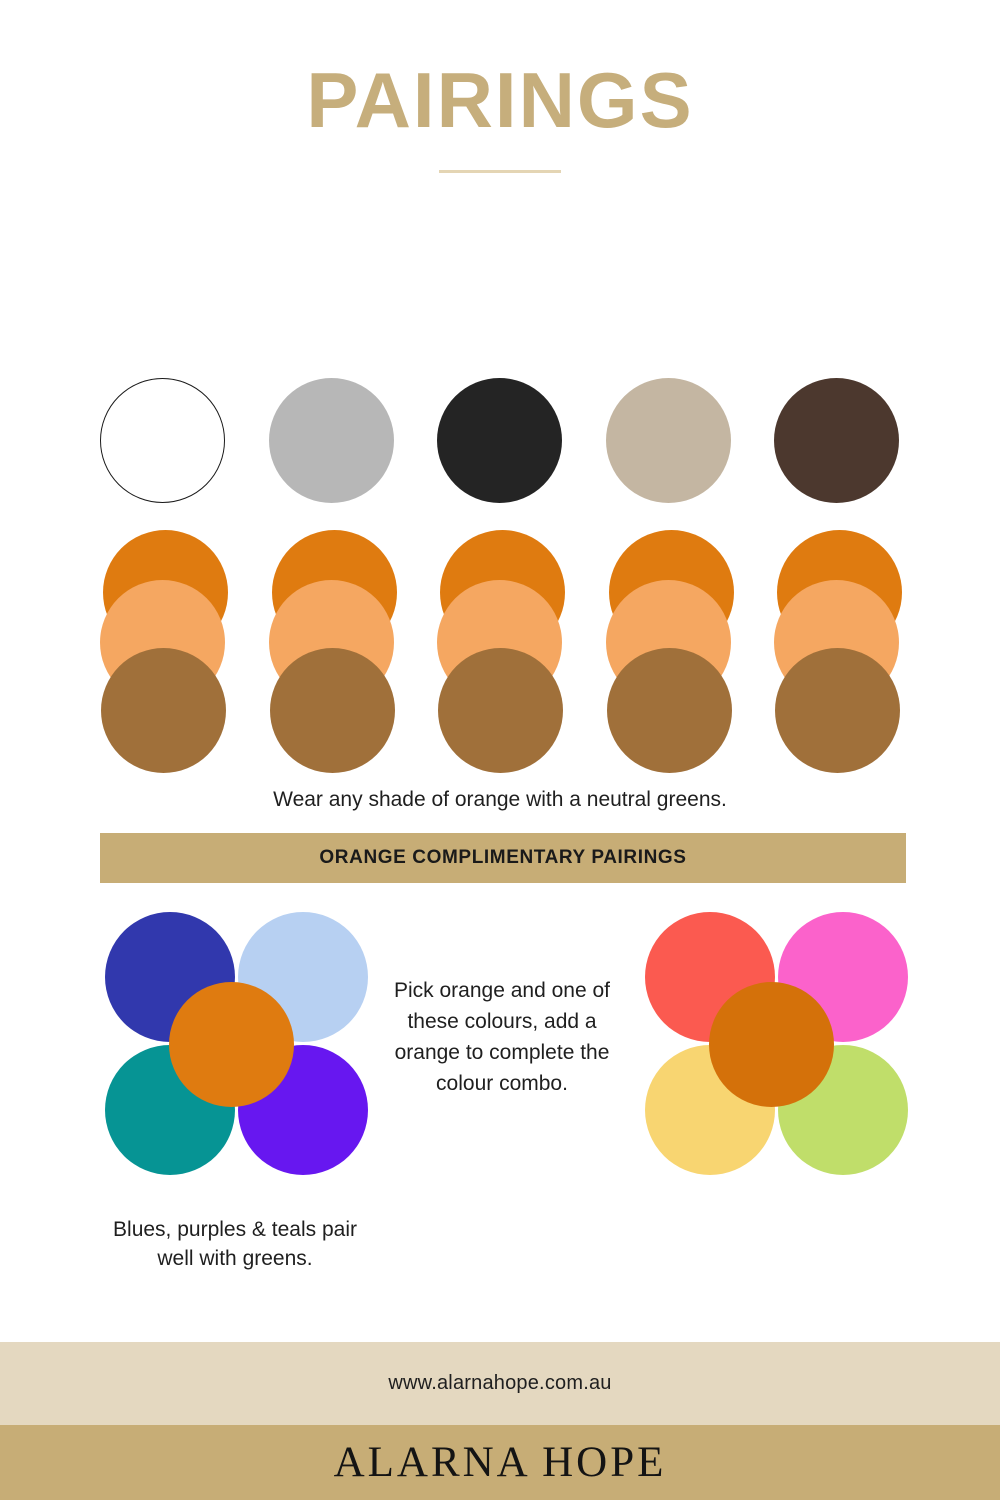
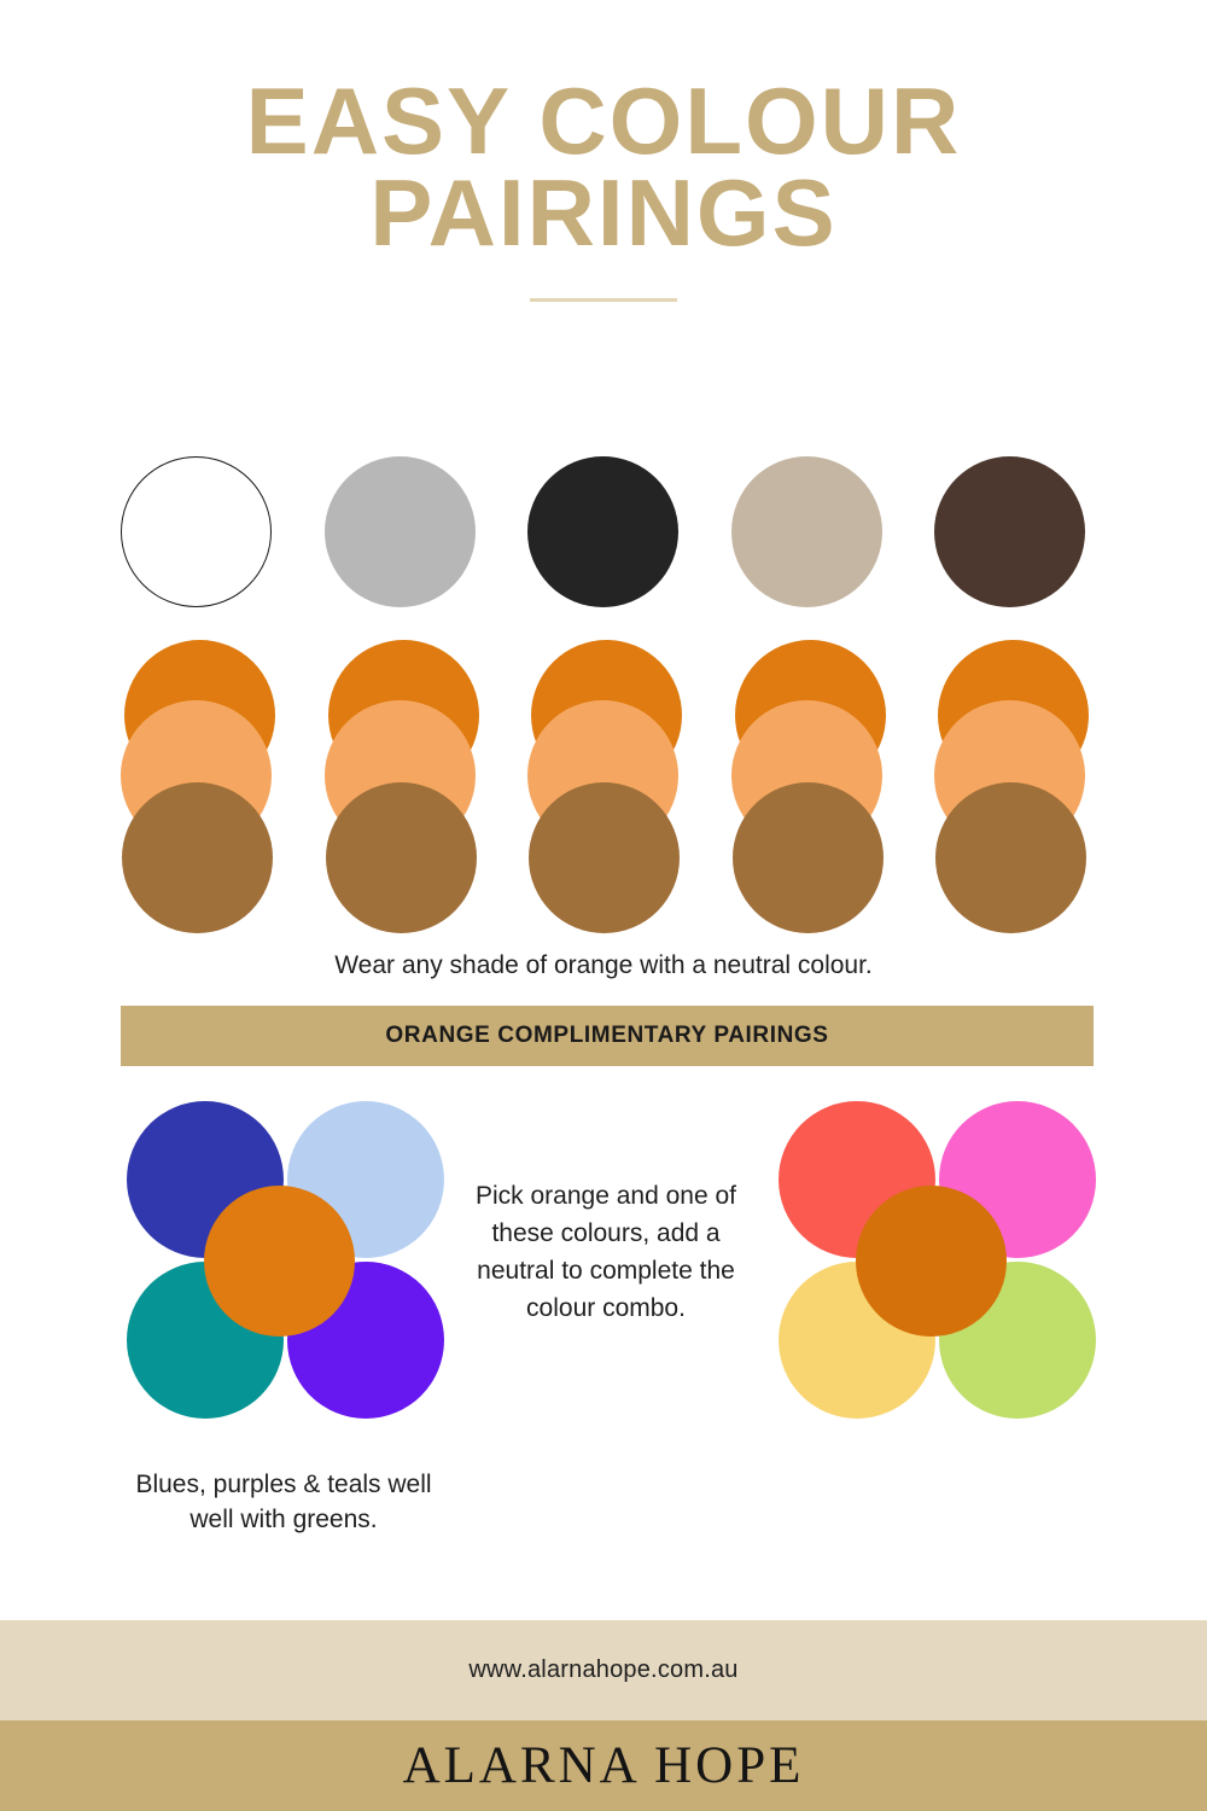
+ EASY COLOUR
  PAIRINGS
- Wear any shade of orange with a neutral greens.
+ Wear any shade of orange with a neutral colour.
  ORANGE COMPLIMENTARY PAIRINGS
- Pick orange and one of these colours, add a orange to complete the colour combo.
+ Pick orange and one of these colours, add a neutral to complete the colour combo.
- Blues, purples & teals pair well with greens.
+ Blues, purples & teals well well with greens.
  www.alarnahope.com.au
  ALARNA HOPE
